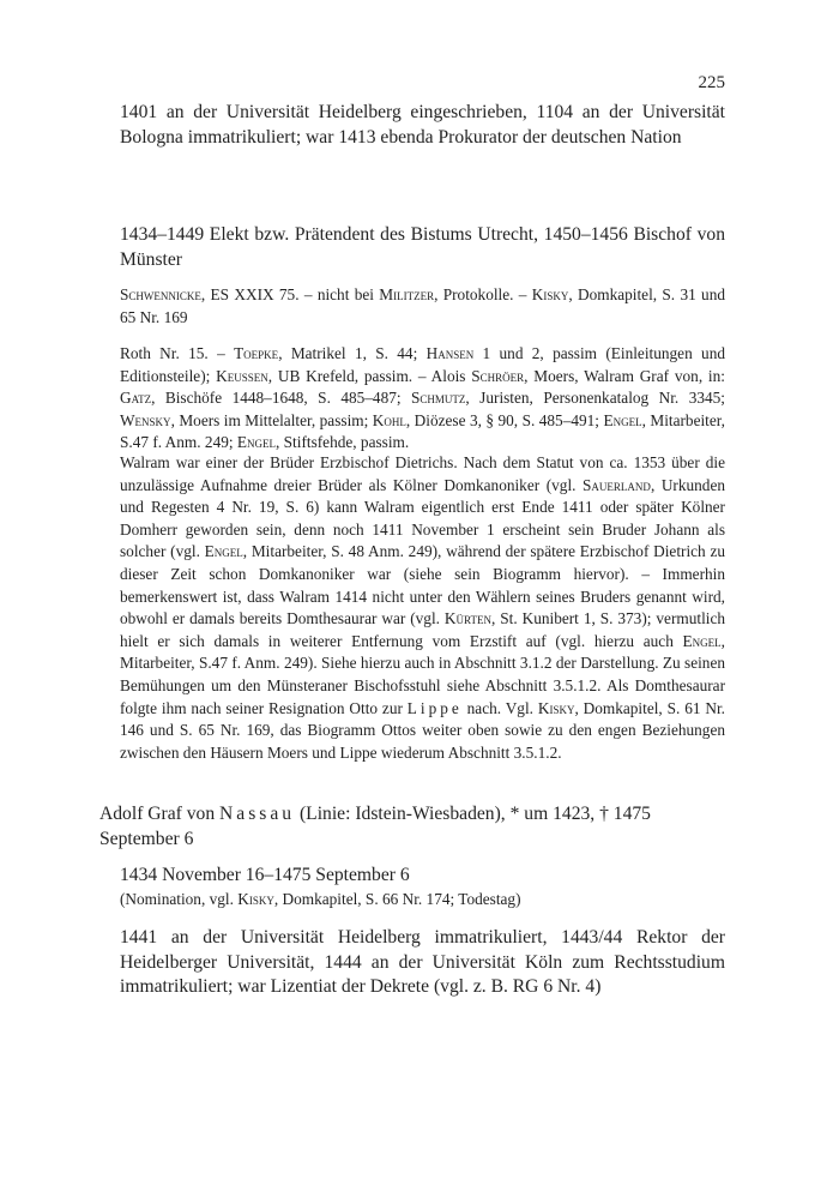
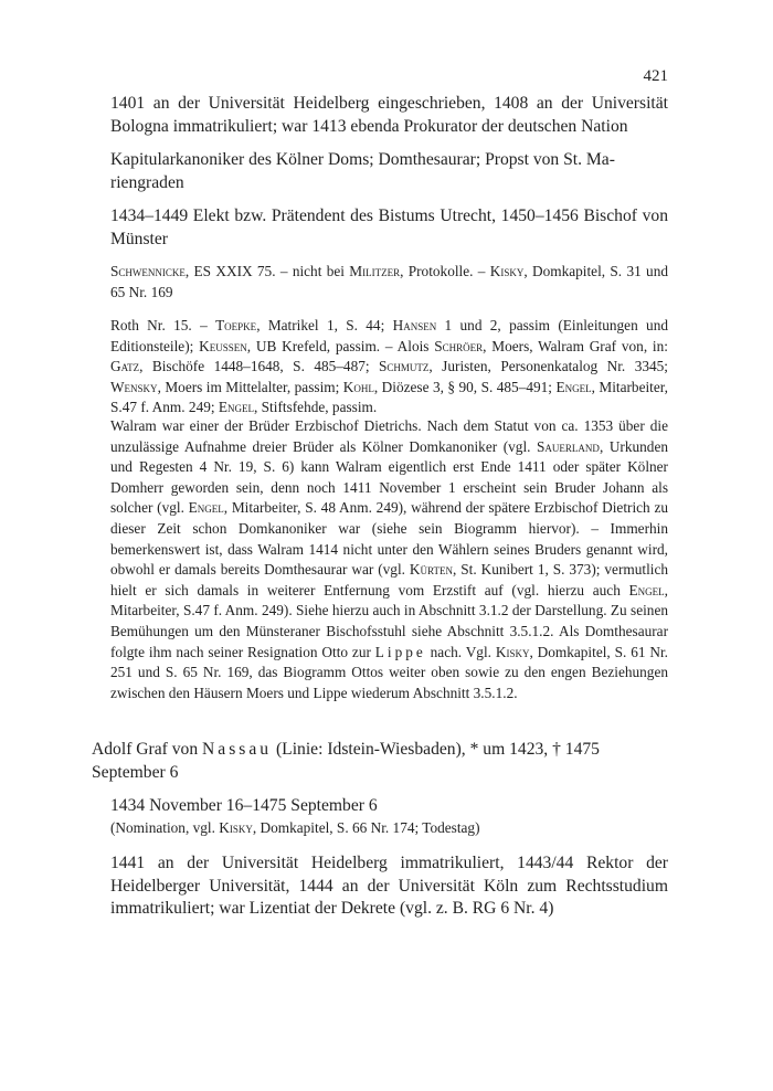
- 225
+ 421
- 1401 an der Universität Heidelberg eingeschrieben, 1104 an der Universität Bologna immatrikuliert; war 1413 ebenda Prokurator der deutschen Nation
+ 1401 an der Universität Heidelberg eingeschrieben, 1408 an der Universität Bologna immatrikuliert; war 1413 ebenda Prokurator der deutschen Nation
+ Kapitularkanoniker des Kölner Doms; Domthesaurar; Propst von St. Ma-
+ riengraden
  1434–1449 Elekt bzw. Prätendent des Bistums Utrecht, 1450–1456 Bischof von Münster
  Schwennicke, ES XXIX 75. – nicht bei Militzer, Protokolle. – Kisky, Domkapitel, S. 31 und 65 Nr. 169
  Roth Nr. 15. – Toepke, Matrikel 1, S. 44; Hansen 1 und 2, passim (Einleitungen und Editionsteile); Keussen, UB Krefeld, passim. – Alois Schröer, Moers, Walram Graf von, in: Gatz, Bischöfe 1448–1648, S. 485–487; Schmutz, Juristen, Personenkatalog Nr. 3345; Wensky, Moers im Mittelalter, passim; Kohl, Diözese 3, § 90, S. 485–491; Engel, Mitarbeiter, S.47 f. Anm. 249; Engel, Stiftsfehde, passim.
- Walram war einer der Brüder Erzbischof Dietrichs. Nach dem Statut von ca. 1353 über die unzulässige Aufnahme dreier Brüder als Kölner Domkanoniker (vgl. Sauerland, Urkunden und Regesten 4 Nr. 19, S. 6) kann Walram eigentlich erst Ende 1411 oder später Kölner Domherr geworden sein, denn noch 1411 November 1 erscheint sein Bruder Johann als solcher (vgl. Engel, Mitarbeiter, S. 48 Anm. 249), während der spätere Erzbischof Dietrich zu dieser Zeit schon Domkanoniker war (siehe sein Biogramm hiervor). – Immerhin bemerkenswert ist, dass Walram 1414 nicht unter den Wählern seines Bruders genannt wird, obwohl er damals bereits Domthesaurar war (vgl. Kürten, St. Kunibert 1, S. 373); vermutlich hielt er sich damals in weiterer Entfernung vom Erzstift auf (vgl. hierzu auch Engel, Mitarbeiter, S.47 f. Anm. 249). Siehe hierzu auch in Abschnitt 3.1.2 der Darstellung. Zu seinen Bemühungen um den Münsteraner Bischofsstuhl siehe Abschnitt 3.5.1.2. Als Domthesaurar folgte ihm nach seiner Resignation Otto zur Lippe nach. Vgl. Kisky, Domkapitel, S. 61 Nr. 146 und S. 65 Nr. 169, das Biogramm Ottos weiter oben sowie zu den engen Beziehungen zwischen den Häusern Moers und Lippe wiederum Abschnitt 3.5.1.2.
+ Walram war einer der Brüder Erzbischof Dietrichs. Nach dem Statut von ca. 1353 über die unzulässige Aufnahme dreier Brüder als Kölner Domkanoniker (vgl. Sauerland, Urkunden und Regesten 4 Nr. 19, S. 6) kann Walram eigentlich erst Ende 1411 oder später Kölner Domherr geworden sein, denn noch 1411 November 1 erscheint sein Bruder Johann als solcher (vgl. Engel, Mitarbeiter, S. 48 Anm. 249), während der spätere Erzbischof Dietrich zu dieser Zeit schon Domkanoniker war (siehe sein Biogramm hiervor). – Immerhin bemerkenswert ist, dass Walram 1414 nicht unter den Wählern seines Bruders genannt wird, obwohl er damals bereits Domthesaurar war (vgl. Kürten, St. Kunibert 1, S. 373); vermutlich hielt er sich damals in weiterer Entfernung vom Erzstift auf (vgl. hierzu auch Engel, Mitarbeiter, S.47 f. Anm. 249). Siehe hierzu auch in Abschnitt 3.1.2 der Darstellung. Zu seinen Bemühungen um den Münsteraner Bischofsstuhl siehe Abschnitt 3.5.1.2. Als Domthesaurar folgte ihm nach seiner Resignation Otto zur Lippe nach. Vgl. Kisky, Domkapitel, S. 61 Nr. 251 und S. 65 Nr. 169, das Biogramm Ottos weiter oben sowie zu den engen Beziehungen zwischen den Häusern Moers und Lippe wiederum Abschnitt 3.5.1.2.
  Adolf Graf von Nassau (Linie: Idstein-Wiesbaden), * um 1423, † 1475 September 6
  1434 November 16–1475 September 6
  (Nomination, vgl. Kisky, Domkapitel, S. 66 Nr. 174; Todestag)
  1441 an der Universität Heidelberg immatrikuliert, 1443/44 Rektor der Heidelberger Universität, 1444 an der Universität Köln zum Rechtsstudium immatrikuliert; war Lizentiat der Dekrete (vgl. z. B. RG 6 Nr. 4)
